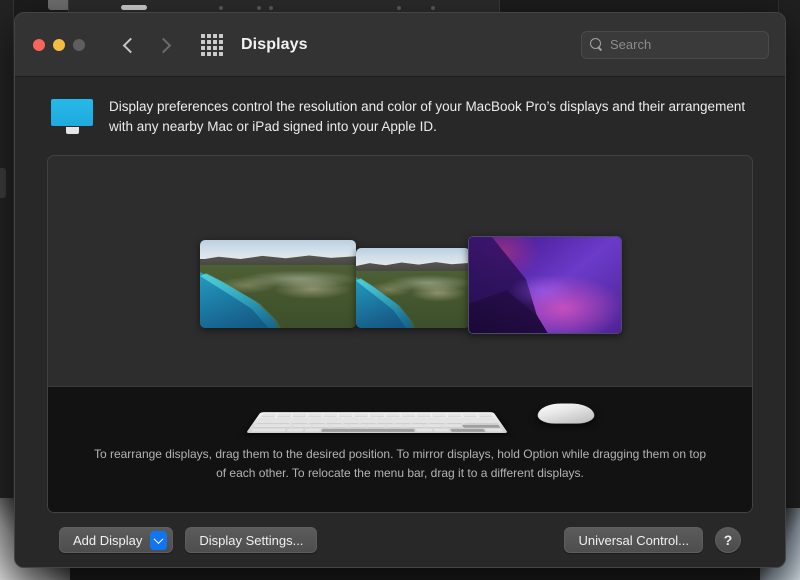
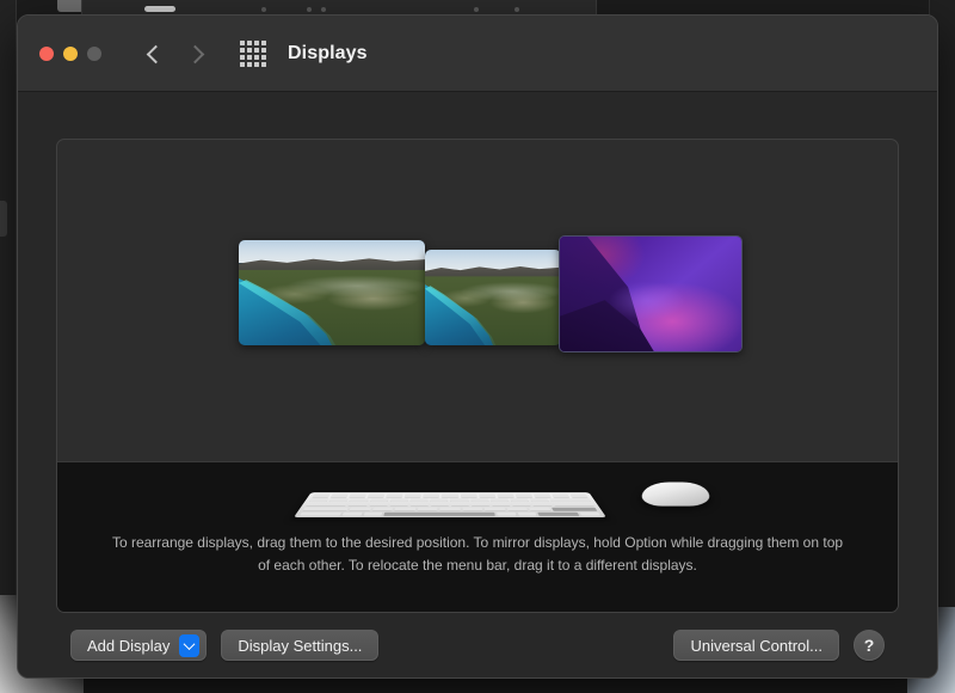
  Displays
- Search
- Display preferences control the resolution and color of your MacBook Pro’s displays and their arrangement with any nearby Mac or iPad signed into your Apple ID.
  To rearrange displays, drag them to the desired position. To mirror displays, hold Option while dragging them on top of each other. To relocate the menu bar, drag it to a different displays.
  Add Display
  Display Settings...
  Universal Control...
  ?
